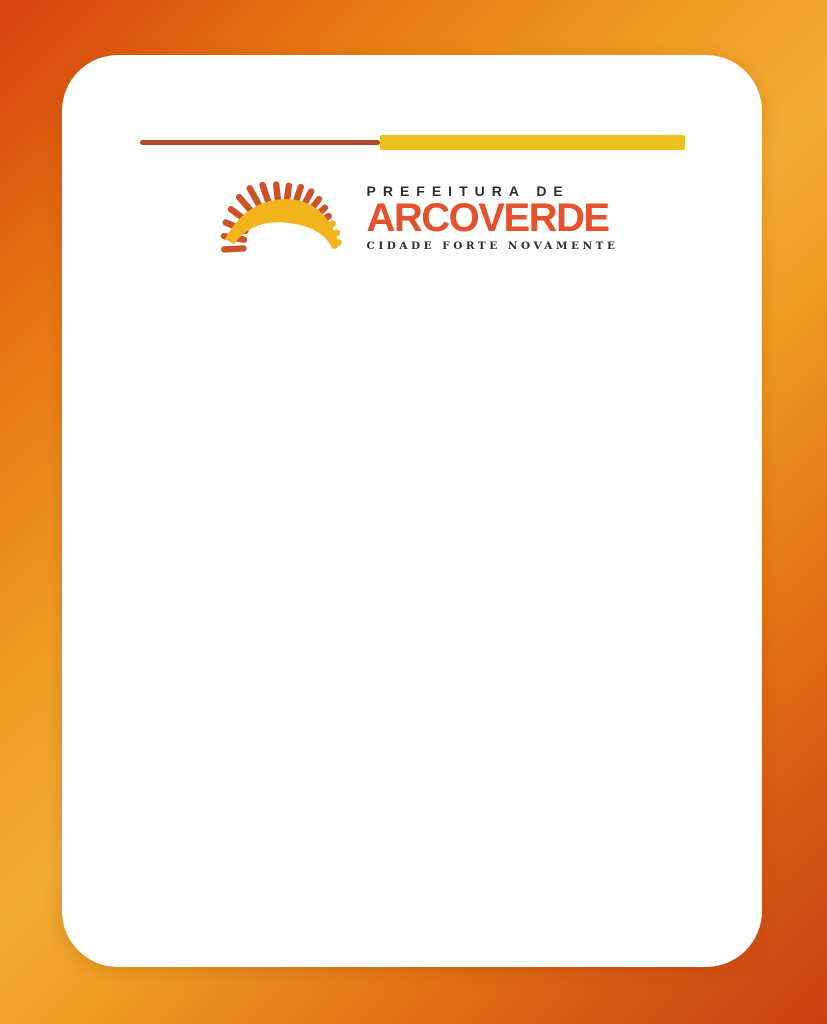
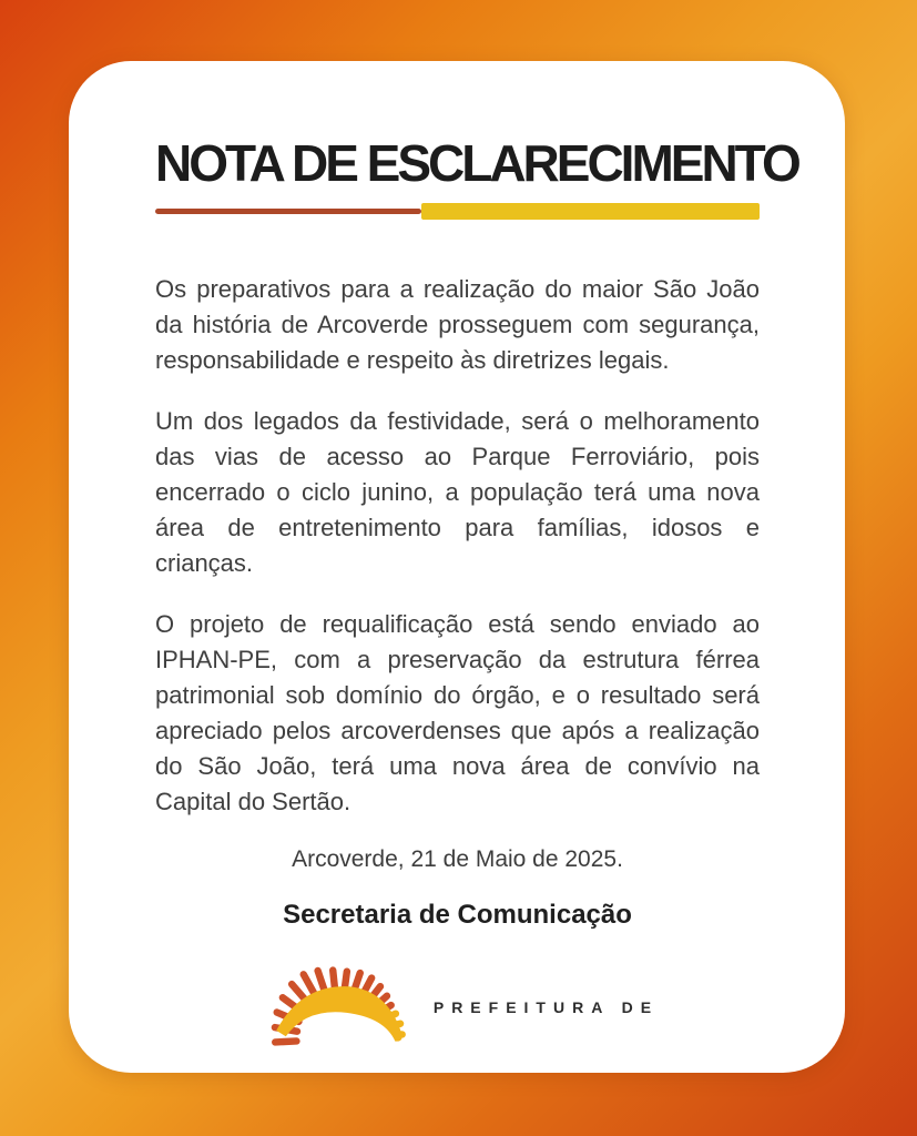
+ NOTA DE ESCLARECIMENTO
+ Os preparativos para a realização do maior São João da história de Arcoverde prosseguem com segurança, responsabilidade e respeito às diretrizes legais.
+ Um dos legados da festividade, será o melhoramento das vias de acesso ao Parque Ferroviário, pois encerrado o ciclo junino, a população terá uma nova área de entretenimento para famílias, idosos e crianças.
+ O projeto de requalificação está sendo enviado ao IPHAN-PE, com a preservação da estrutura férrea patrimonial sob domínio do órgão, e o resultado será apreciado pelos arcoverdenses que após a realização do São João, terá uma nova área de convívio na Capital do Sertão.
+ Arcoverde, 21 de Maio de 2025.
+ Secretaria de Comunicação
  PREFEITURA DE
- ARCOVERDE
- CIDADE FORTE NOVAMENTE
